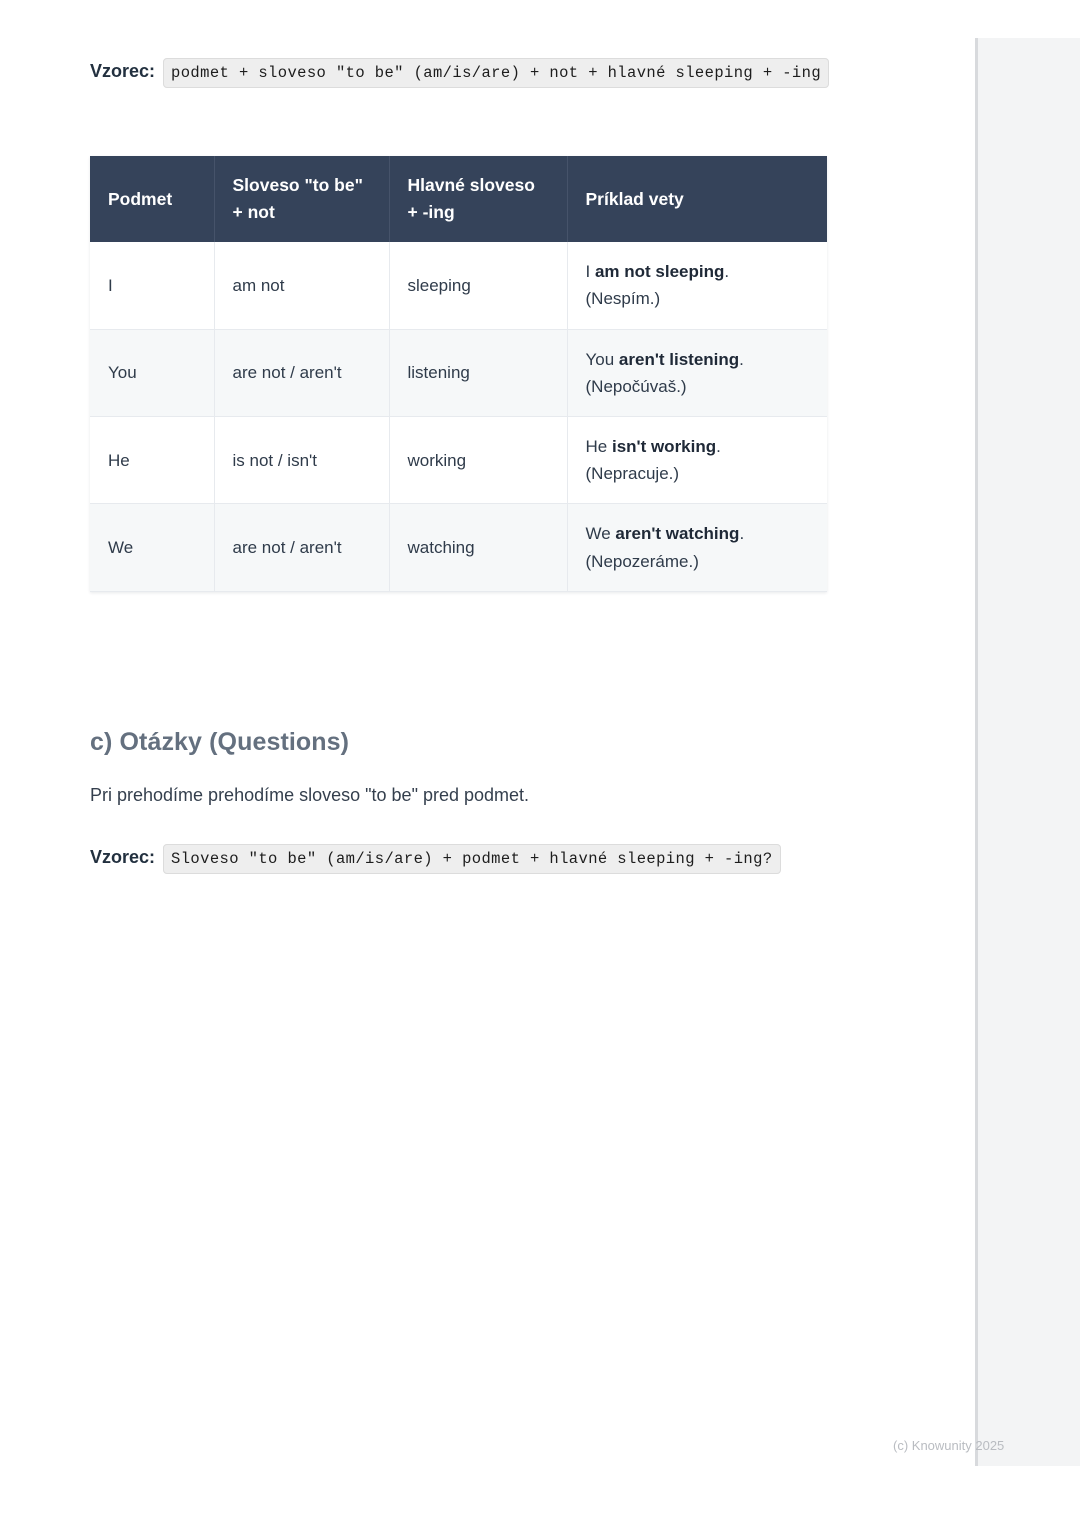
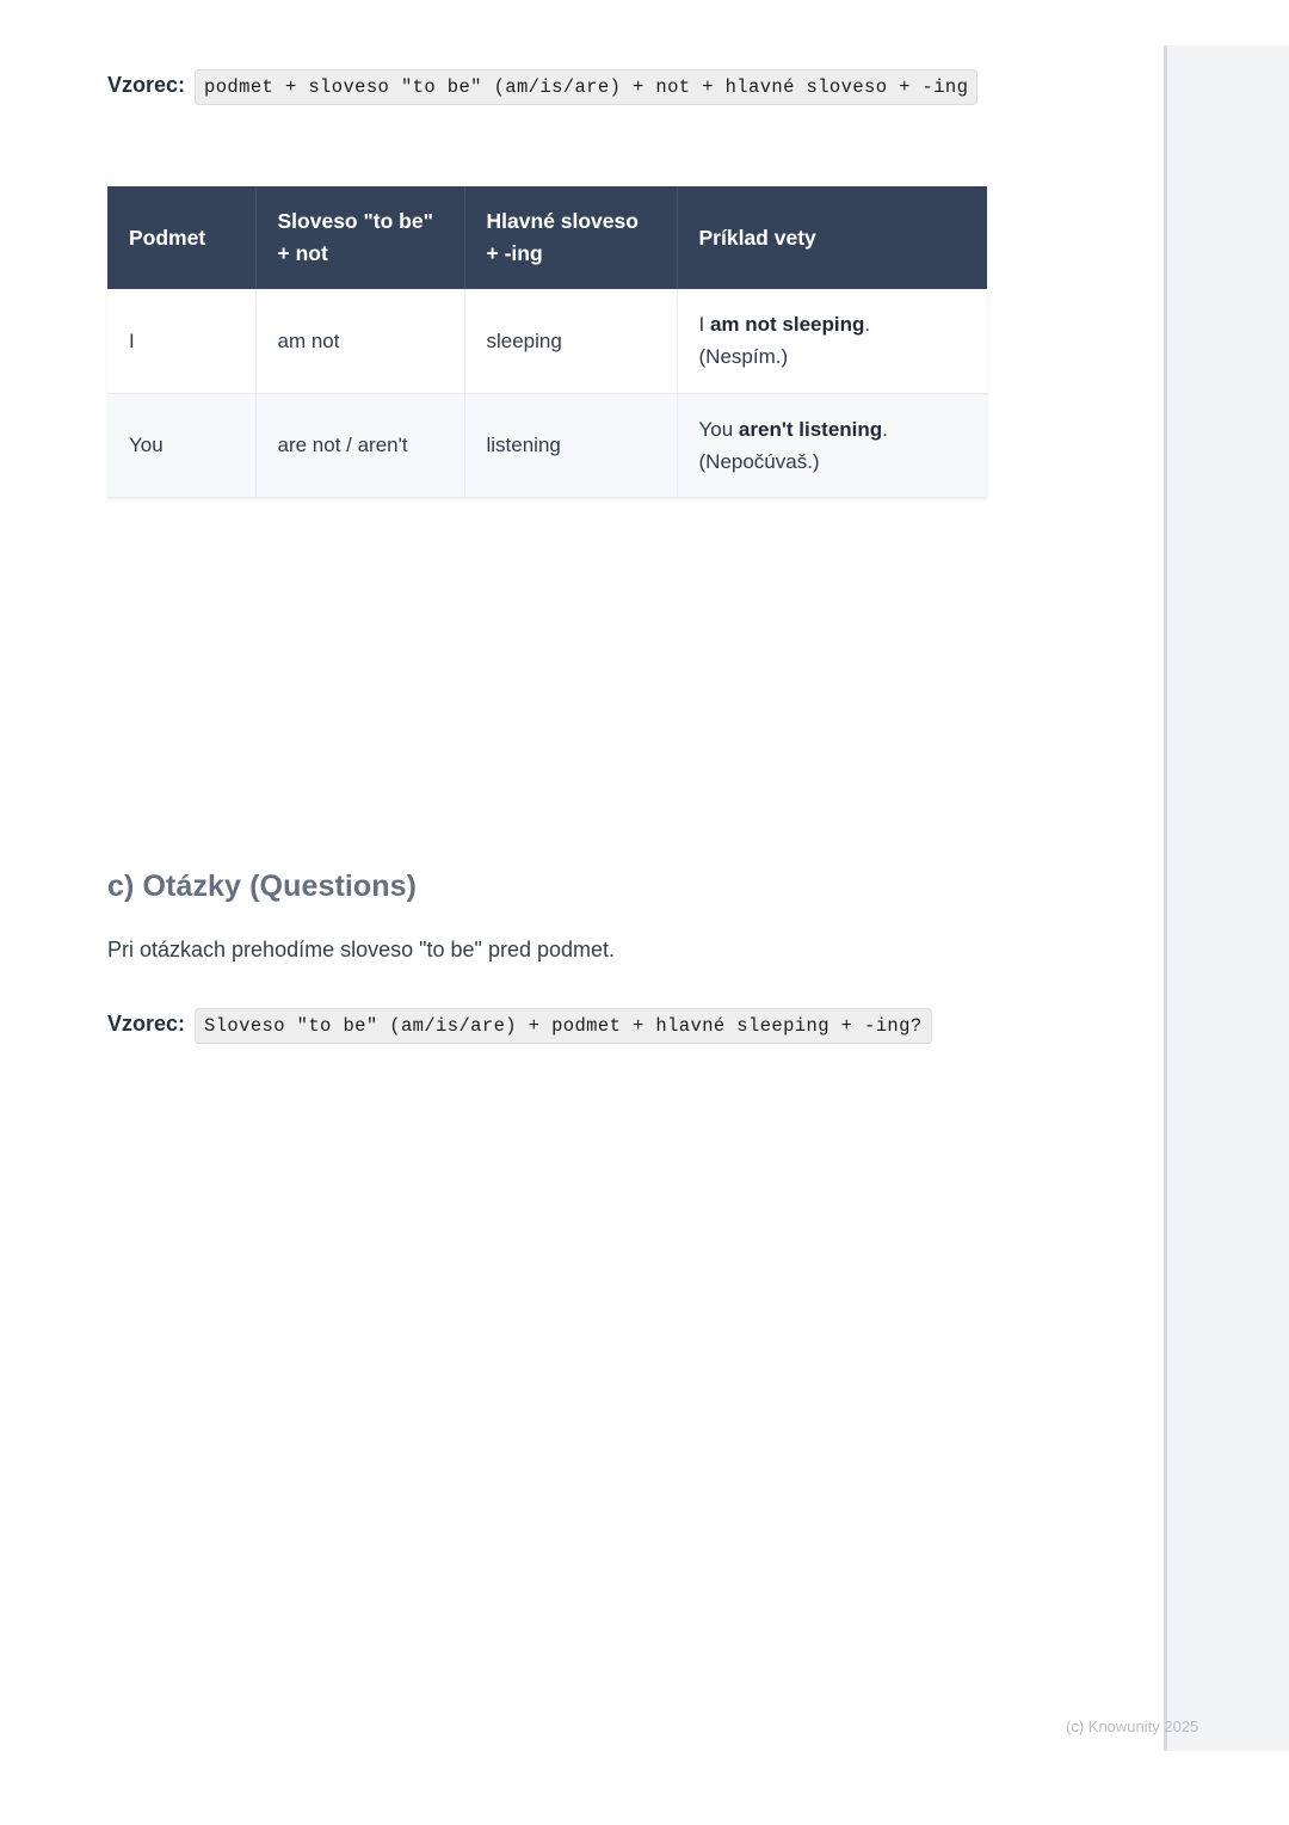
- Vzorec: podmet + sloveso "to be" (am/is/are) + not + hlavné sleeping + -ing
+ Vzorec: podmet + sloveso "to be" (am/is/are) + not + hlavné sloveso + -ing
  Podmet	Sloveso "to be" + not	Hlavné sloveso + -ing	Príklad vety
  I	am not	sleeping	I am not sleeping. (Nespím.)
  You	are not / aren't	listening	You aren't listening. (Nepočúvaš.)
- He	is not / isn't	working	He isn't working. (Nepracuje.)
- We	are not / aren't	watching	We aren't watching. (Nepozeráme.)
  c) Otázky (Questions)
- Pri prehodíme prehodíme sloveso "to be" pred podmet.
+ Pri otázkach prehodíme sloveso "to be" pred podmet.
  Vzorec: Sloveso "to be" (am/is/are) + podmet + hlavné sleeping + -ing?
  (c) Knowunity 2025
